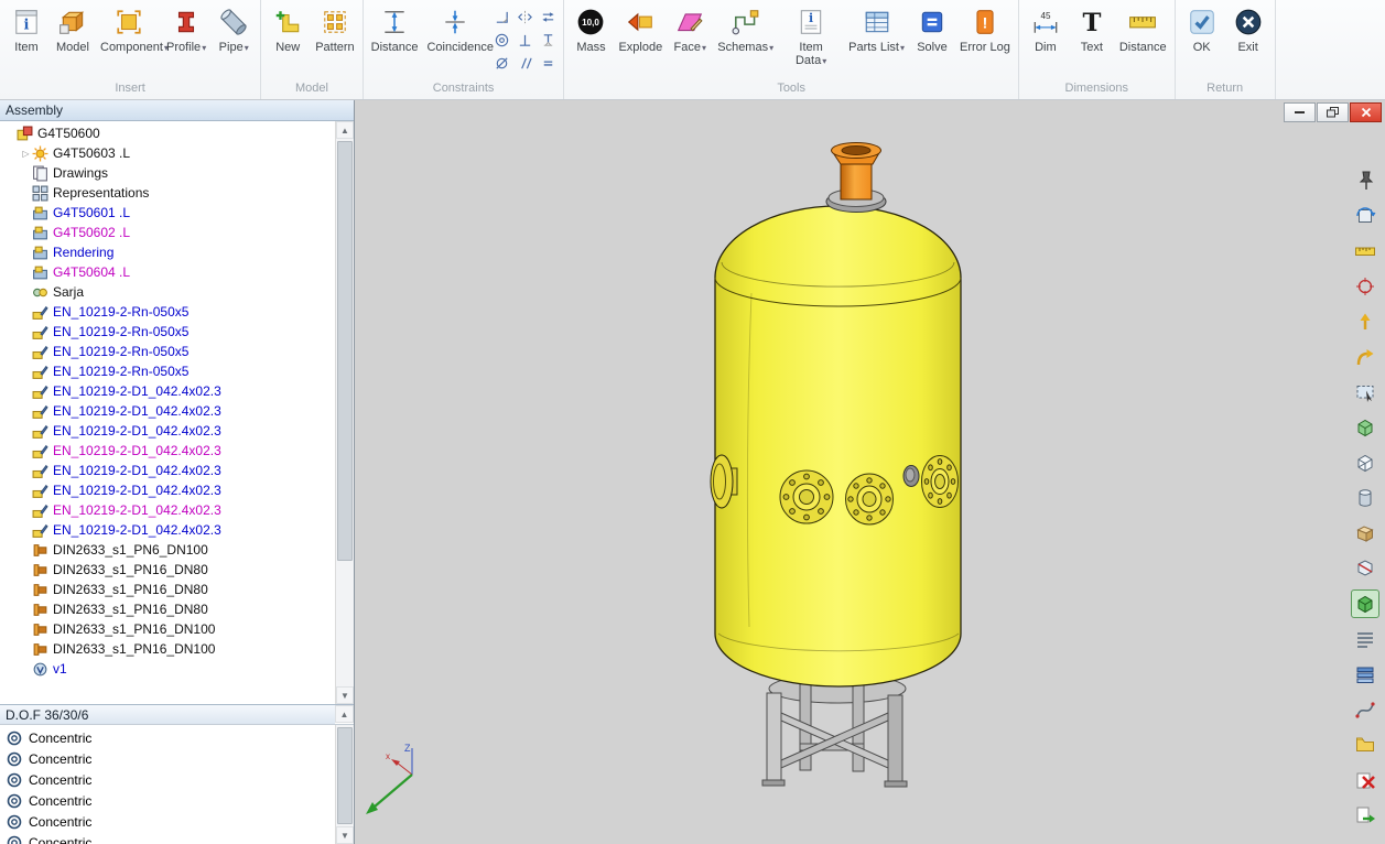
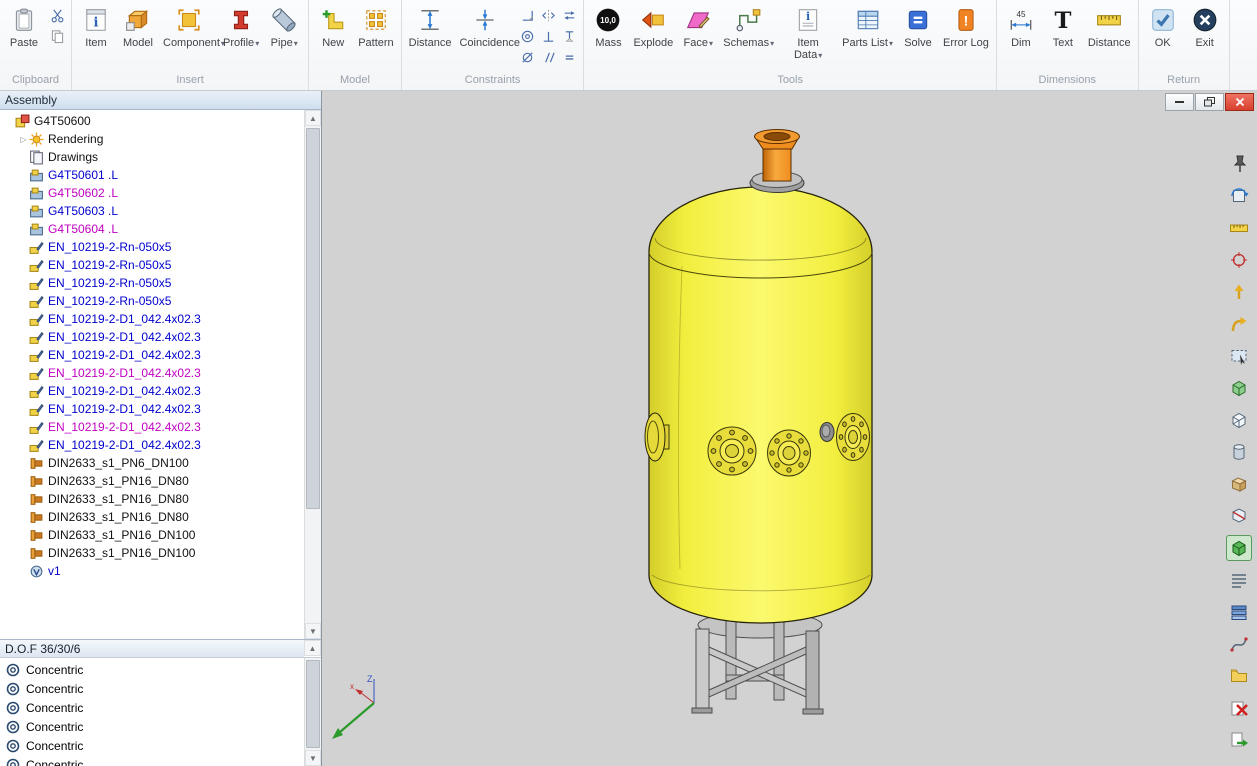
+ Paste
+ Clipboard
  i
  Item
  Model
  Componen ▾
  Profile▾
  Pipe▾
  Insert
  New
  Pattern
  Model
  Distance
  Coincidenc
  Constraints
  10,0
  Mass
  Explode
  Face▾
  Schemas▾
  i
  Item Data▾
  Parts List▾
  Solve
  !
  Error Log
  Tools
  45
  Dim
  T
  Text
  Distance
  Dimensions
  OK
  Exit
  Return
  Assembly
  G4T50600
  ▷
- G4T50603 .L
+ Rendering
  Drawings
- Representations
  G4T50601 .L
  G4T50602 .L
- Rendering
+ G4T50603 .L
  G4T50604 .L
- Sarja
  EN_10219-2-Rn-050x5
  EN_10219-2-Rn-050x5
  EN_10219-2-Rn-050x5
  EN_10219-2-Rn-050x5
  EN_10219-2-D1_042.4x02.3
  EN_10219-2-D1_042.4x02.3
  EN_10219-2-D1_042.4x02.3
  EN_10219-2-D1_042.4x02.3
  EN_10219-2-D1_042.4x02.3
  EN_10219-2-D1_042.4x02.3
  EN_10219-2-D1_042.4x02.3
  EN_10219-2-D1_042.4x02.3
  DIN2633_s1_PN6_DN100
  DIN2633_s1_PN16_DN80
  DIN2633_s1_PN16_DN80
  DIN2633_s1_PN16_DN80
  DIN2633_s1_PN16_DN100
  DIN2633_s1_PN16_DN100
  v1
  ▲
  ▼
  D.O.F 36/30/6
  ▲
  Concentric
  Concentric
  Concentric
  Concentric
  Concentric
  Concentric
  ▼
  Z
  x
